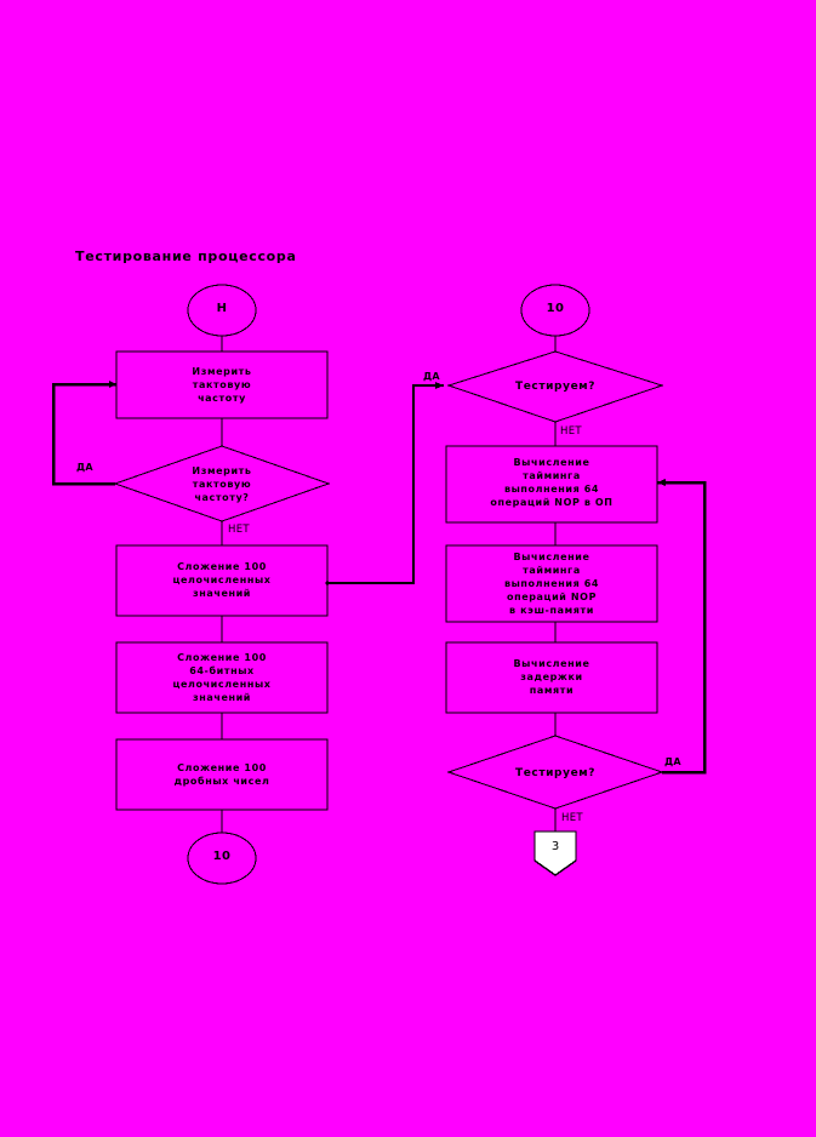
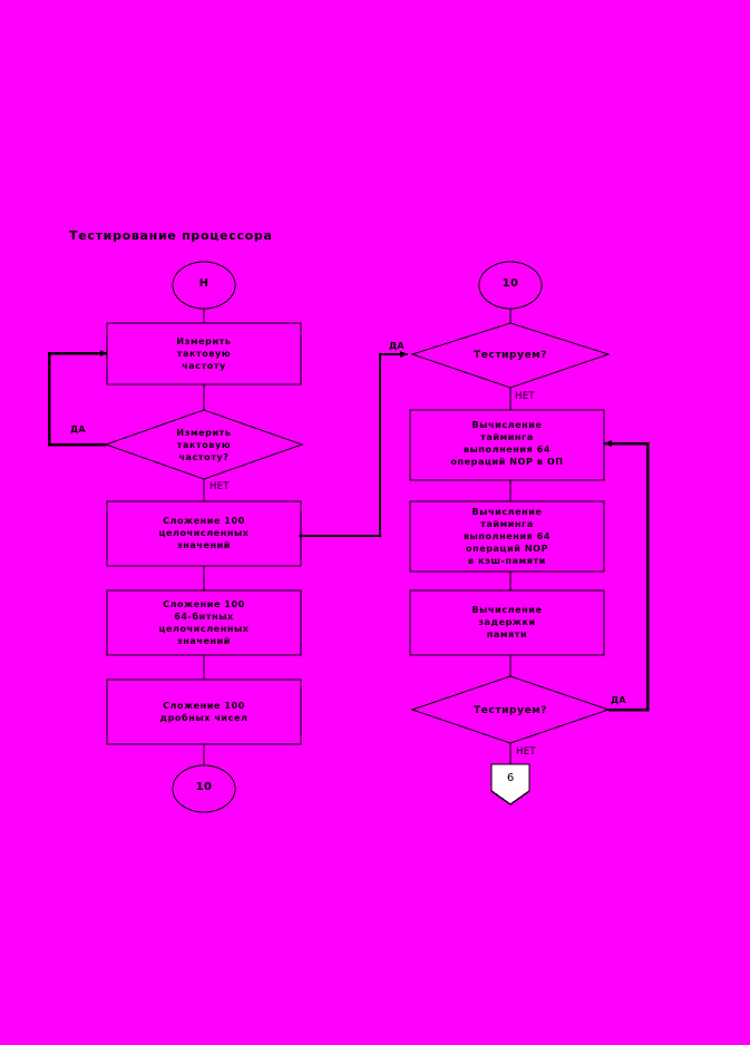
  Тестирование процессора
  Н
  Измерить
  тактовую
  частоту
  Измерить
  тактовую
  частоту?
  Сложение 100
  целочисленных
  значений
  Сложение 100
  64-битных
  целочисленных
  значений
  Сложение 100
  дробных чисел
  10
  ДА
  НЕТ
  10
  Тестируем?
  Вычисление
  тайминга
  выполнения 64
  операций NOP в ОП
  Вычисление
  тайминга
  выполнения 64
  операций NOP
  в кэш-памяти
  Вычисление
  задержки
  памяти
  Тестируем?
- 3
+ 6
  ДА
  НЕТ
  ДА
  НЕТ
